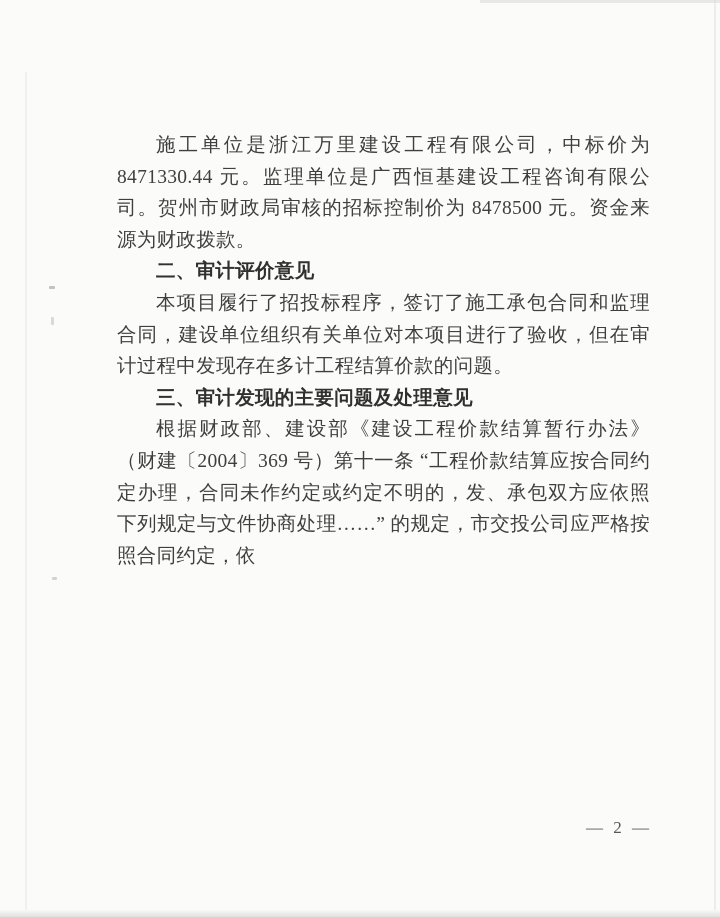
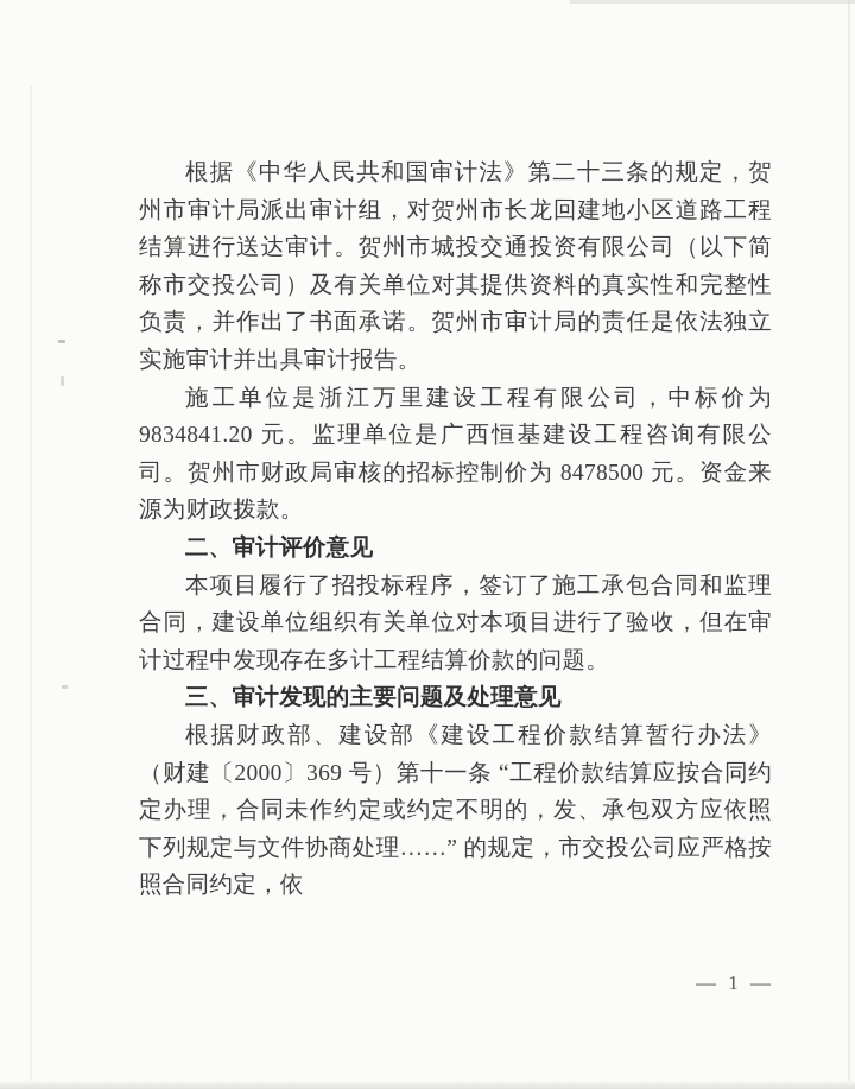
+ 根据《中华人民共和国审计法》第二十三条的规定，贺州市审计局派出审计组，对贺州市长龙回建地小区道路工程结算进行送达审计。贺州市城投交通投资有限公司（以下简称市交投公司）及有关单位对其提供资料的真实性和完整性负责，并作出了书面承诺。贺州市审计局的责任是依法独立实施审计并出具审计报告。
- 施工单位是浙江万里建设工程有限公司，中标价为 8471330.44 元。监理单位是广西恒基建设工程咨询有限公司。贺州市财政局审核的招标控制价为 8478500 元。资金来源为财政拨款。
+ 施工单位是浙江万里建设工程有限公司，中标价为 9834841.20 元。监理单位是广西恒基建设工程咨询有限公司。贺州市财政局审核的招标控制价为 8478500 元。资金来源为财政拨款。
  二、审计评价意见
  本项目履行了招投标程序，签订了施工承包合同和监理合同，建设单位组织有关单位对本项目进行了验收，但在审计过程中发现存在多计工程结算价款的问题。
  三、审计发现的主要问题及处理意见
- 根据财政部、建设部《建设工程价款结算暂行办法》（财建〔2004〕369 号）第十一条 “工程价款结算应按合同约定办理，合同未作约定或约定不明的，发、承包双方应依照下列规定与文件协商处理……” 的规定，市交投公司应严格按照合同约定，依
+ 根据财政部、建设部《建设工程价款结算暂行办法》（财建〔2000〕369 号）第十一条 “工程价款结算应按合同约定办理，合同未作约定或约定不明的，发、承包双方应依照下列规定与文件协商处理……” 的规定，市交投公司应严格按照合同约定，依
- — 2 —
+ — 1 —
